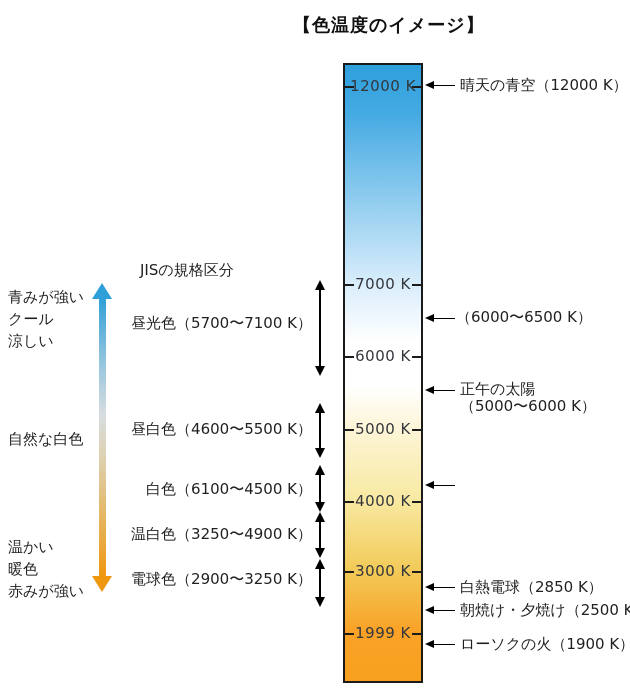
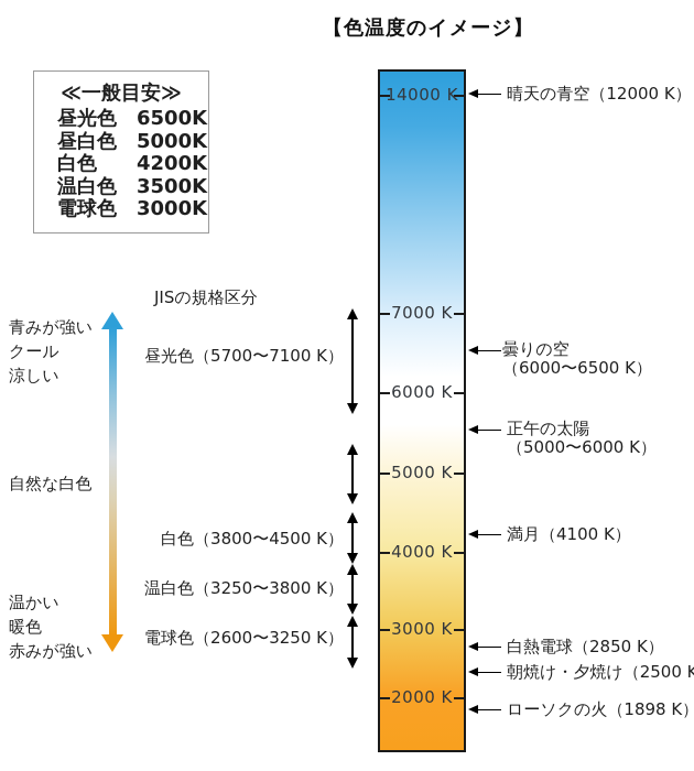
  【色温度のイメージ】
+ ≪一般目安≫
+ 昼光色
+ 6500K
+ 昼白色
+ 5000K
+ 白色
+ 4200K
+ 温白色
+ 3500K
+ 電球色
+ 3000K
  青みが強い
  クール
  涼しい
  自然な白色
  温かい
  暖色
  赤みが強い
  JISの規格区分
  昼光色（5700〜7100 K）
- 昼白色（4600〜5500 K）
- 白色（6100〜4500 K）
+ 白色（3800〜4500 K）
- 温白色（3250〜4900 K）
+ 温白色（3250〜3800 K）
- 電球色（2900〜3250 K）
+ 電球色（2600〜3250 K）
- 12000 K
+ 14000 K
  7000 K
  6000 K
  5000 K
  4000 K
  3000 K
- 1999 K
+ 2000 K
  晴天の青空（12000 K）
+ 曇りの空
  （6000〜6500 K）
  正午の太陽
  （5000〜6000 K）
+ 満月（4100 K）
  白熱電球（2850 K）
  朝焼け・夕焼け（2500 K
- ローソクの火（1900 K）
+ ローソクの火（1898 K）
